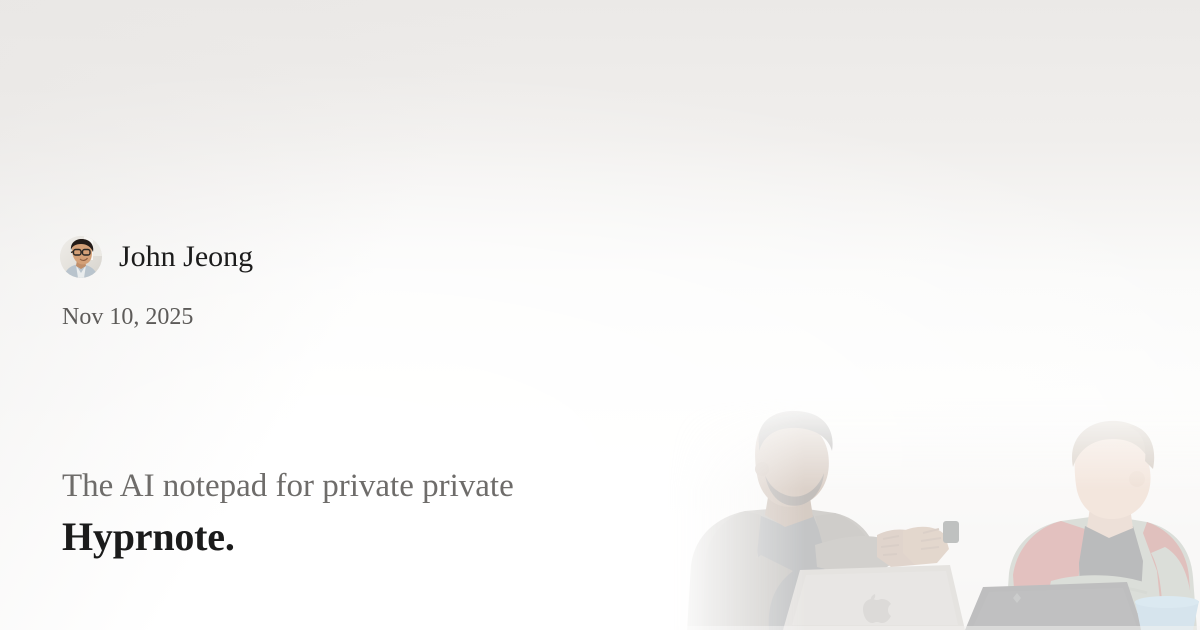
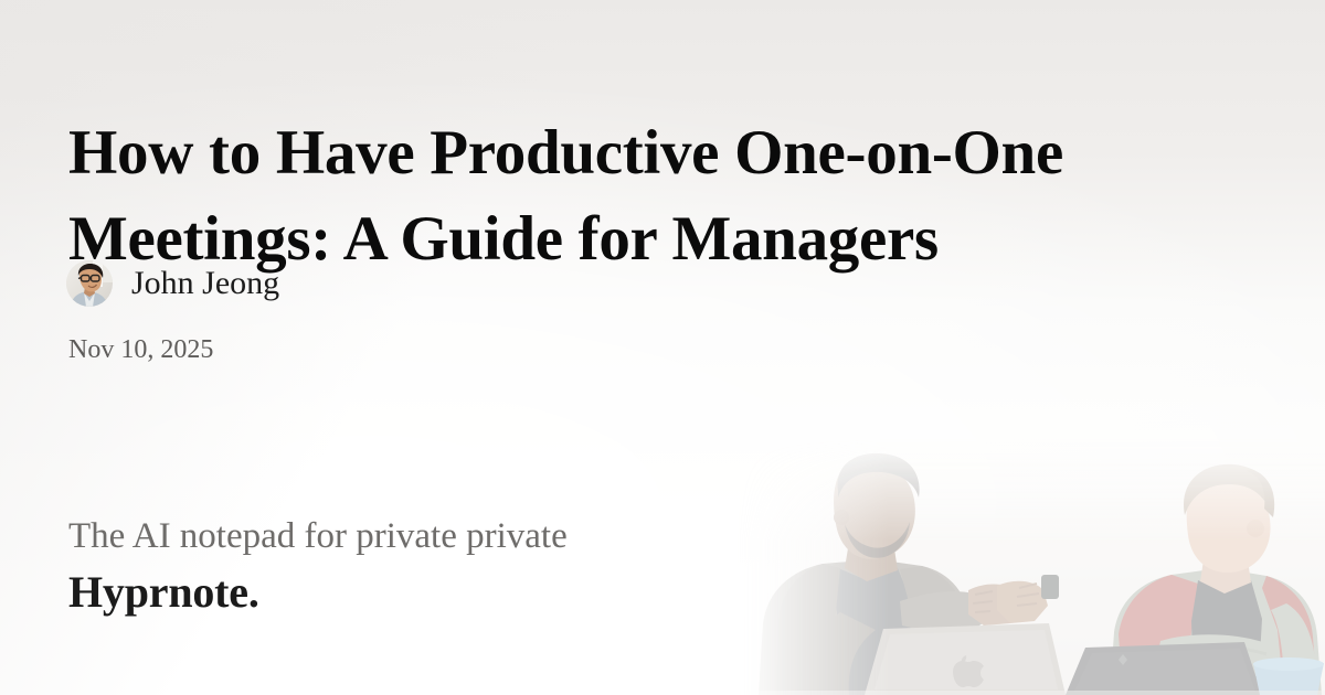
+ How to Have Productive One-on-One Meetings: A Guide for Managers
  John Jeong
  Nov 10, 2025
  The AI notepad for private private
  Hyprnote.
